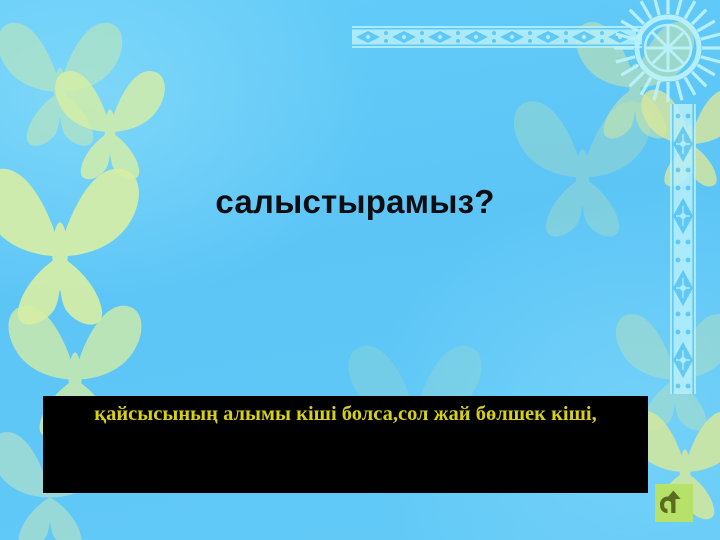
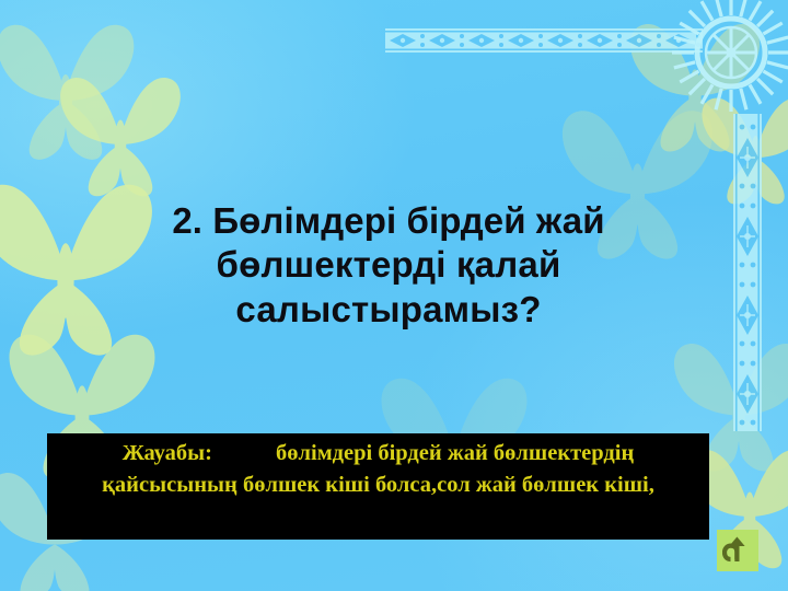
+ 2. Бөлімдері бірдей жай
+ бөлшектерді қалай
  салыстырамыз?
+ Жауабы: бөлімдері бірдей жай бөлшектердің
- қайсысының алымы кіші болса,сол жай бөлшек кіші,
+ қайсысының бөлшек кіші болса,сол жай бөлшек кіші,
